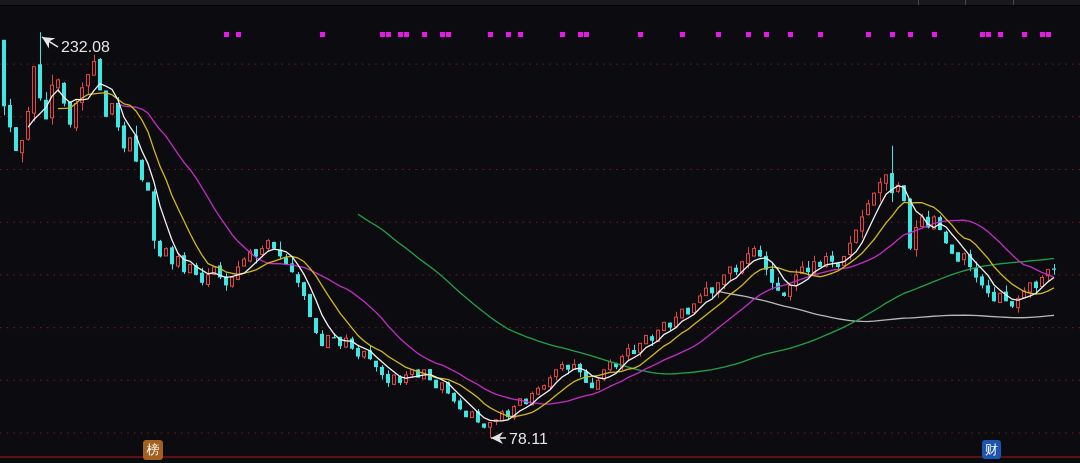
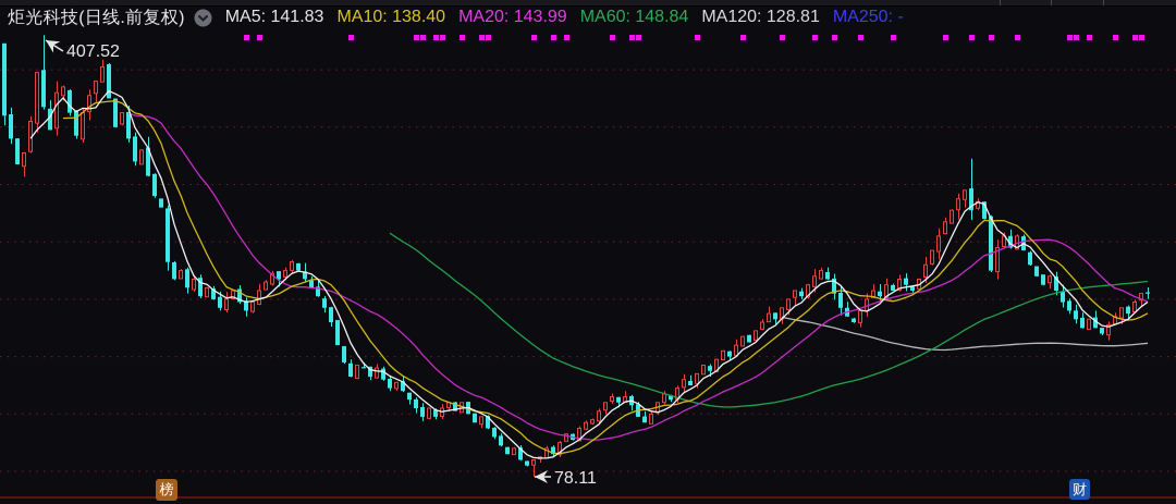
- 232.08
+ 407.52
  78.11
+ 炬光科技(日线.前复权)
+ MA5: 141.83
+ MA10: 138.40
+ MA20: 143.99
+ MA60: 148.84
+ MA120: 128.81
+ MA250: -
  榜
  财
